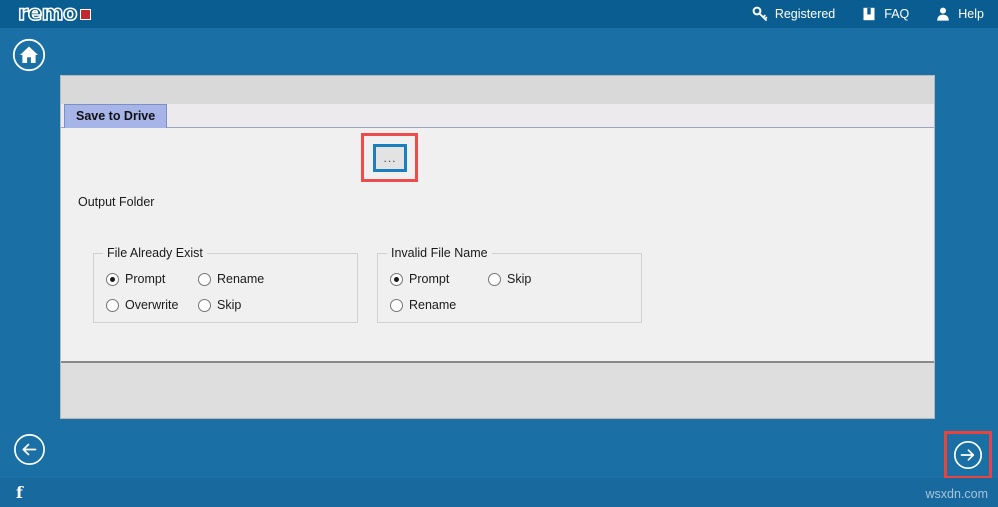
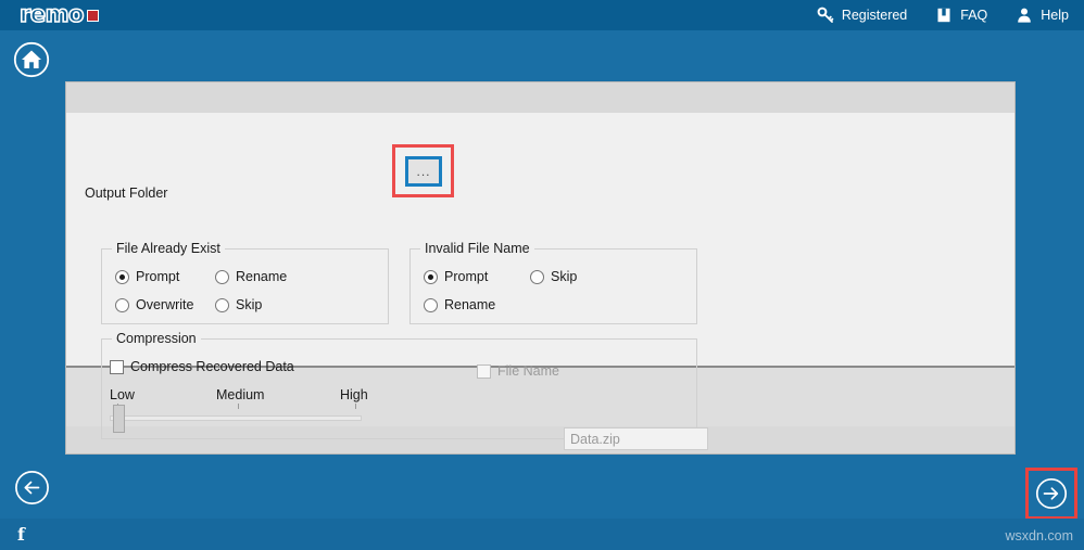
  remo
  Registered
  FAQ
  Help
- Save to Drive
  Output Folder
  File Already Exist
  Prompt
  Rename
  Overwrite
  Skip
  Invalid File Name
  Prompt
  Skip
  Rename
+ Compression
+ Compress Recovered Data
+ File Name
+ Data.zip
+ Low
+ Medium
+ High
  ...
  f
  wsxdn.com
